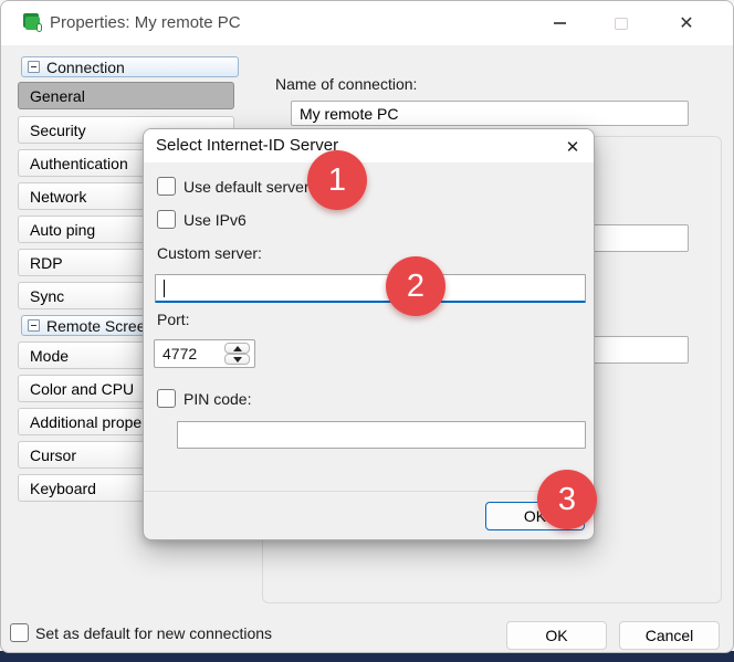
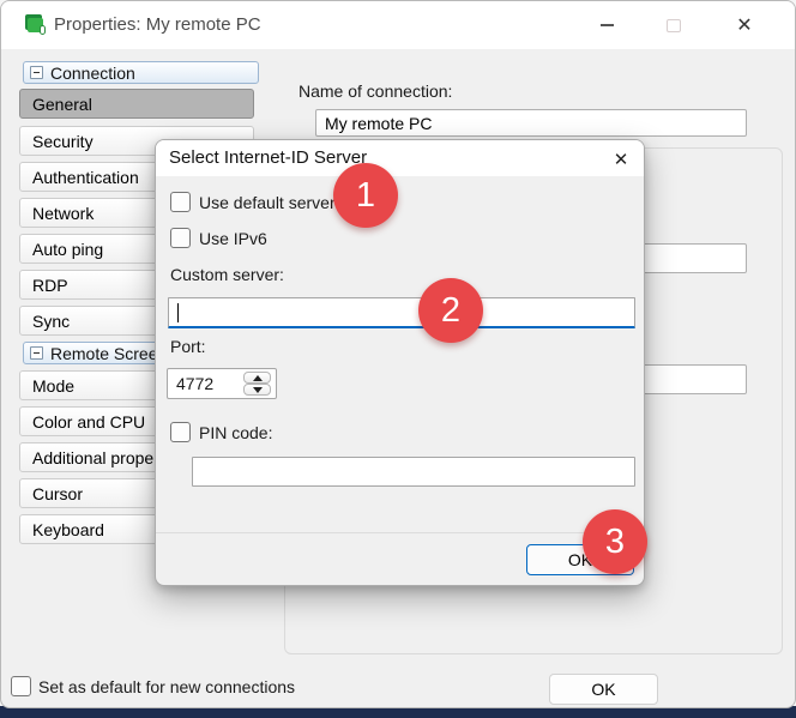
  Properties: My remote PC
  ✕
  Connection
  General
  Security
  Authentication
  Network
  Auto ping
  RDP
  Sync
  Remote Scree
  Mode
  Color and CPU
  Additional prope
  Cursor
  Keyboard
  Name of connection:
  My remote PC
  Set as default for new connections
  OK
- Cancel
  Select Internet-ID Server
  ✕
  Use default server
  Use IPv6
  Custom server:
  Port:
  4772
  PIN code:
  OK
  1
  2
  3
